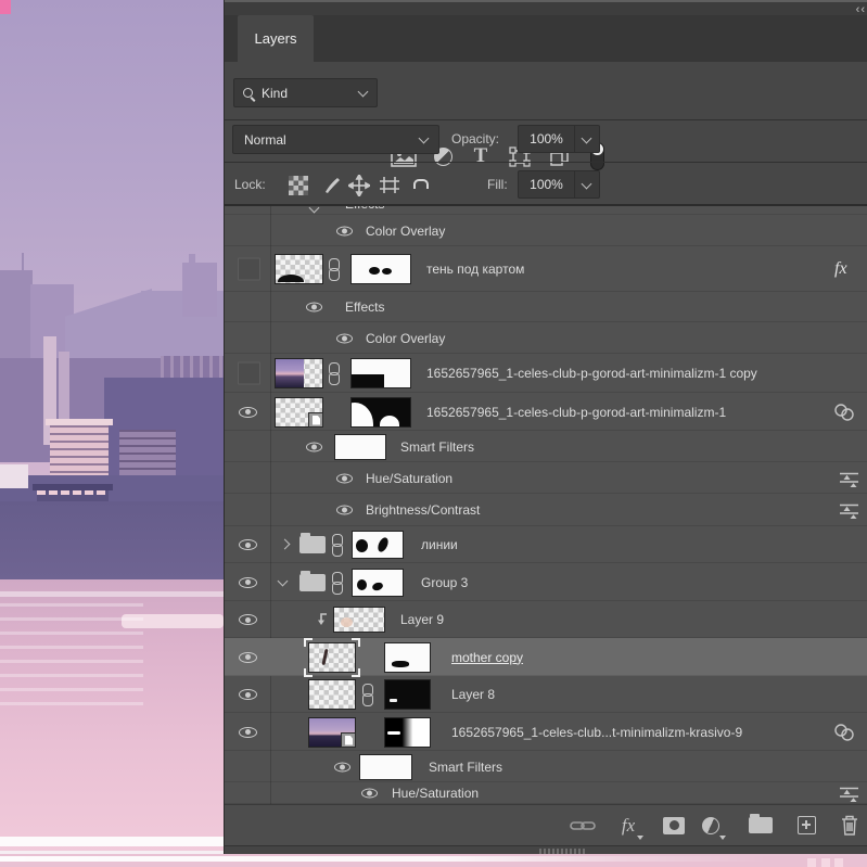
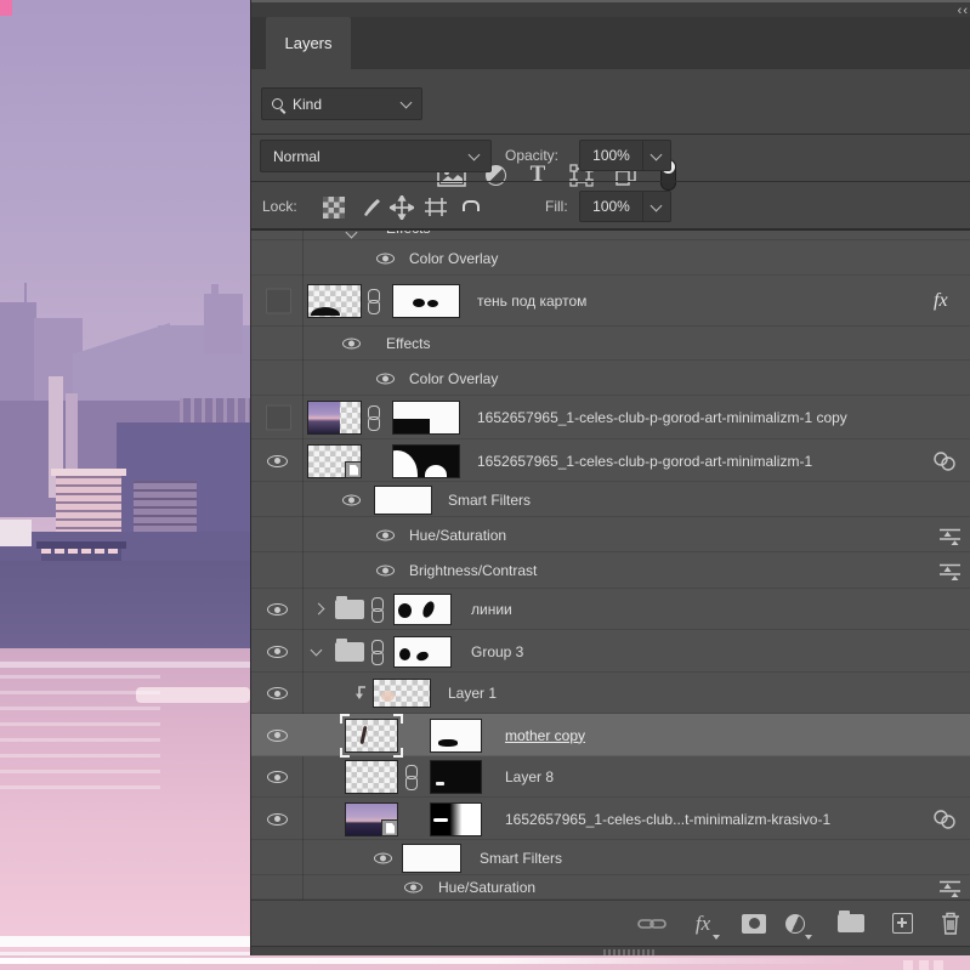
  ‹‹
  Layers
  Kind
  T
  Normal
  Opacity:
  100%
  Lock:
  Fill:
  100%
  Color Overlay
  тень под картом
  fx
  Effects
  Color Overlay
  1652657965_1-celes-club-p-gorod-art-minimalizm-1 copy
  1652657965_1-celes-club-p-gorod-art-minimalizm-1
  Smart Filters
  Hue/Saturation
  Brightness/Contrast
  линии
  Group 3
- Layer 9
+ Layer 1
  mother copy
  Layer 8
- 1652657965_1-celes-club...t-minimalizm-krasivo-9
+ 1652657965_1-celes-club...t-minimalizm-krasivo-1
  Smart Filters
  Hue/Saturation
  fx
